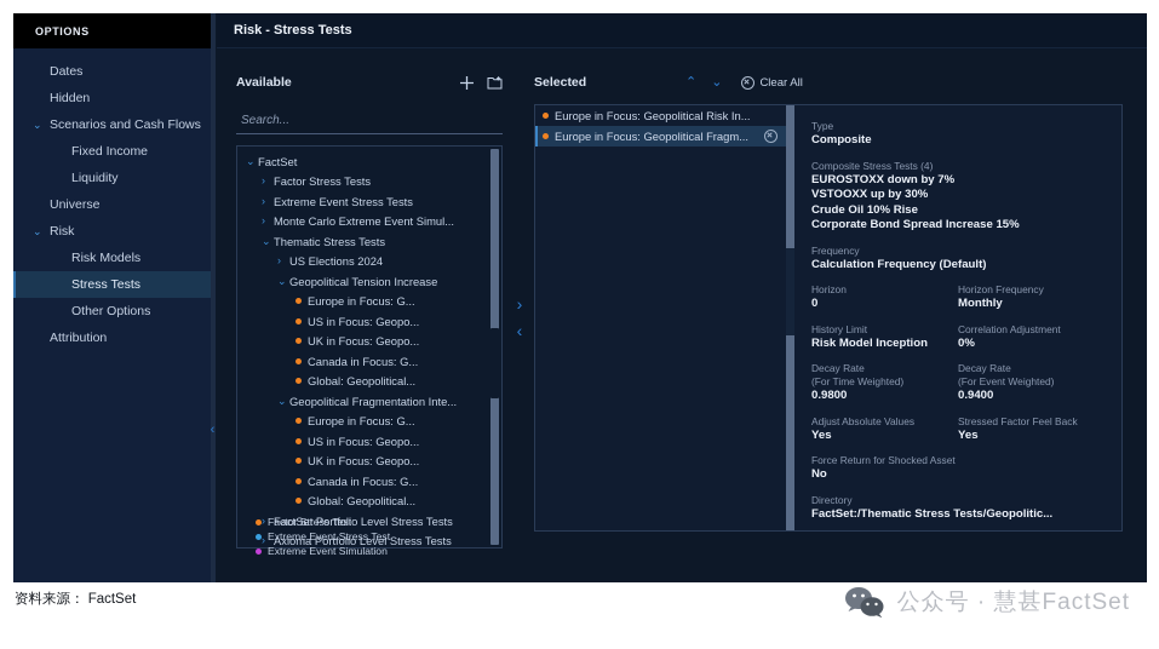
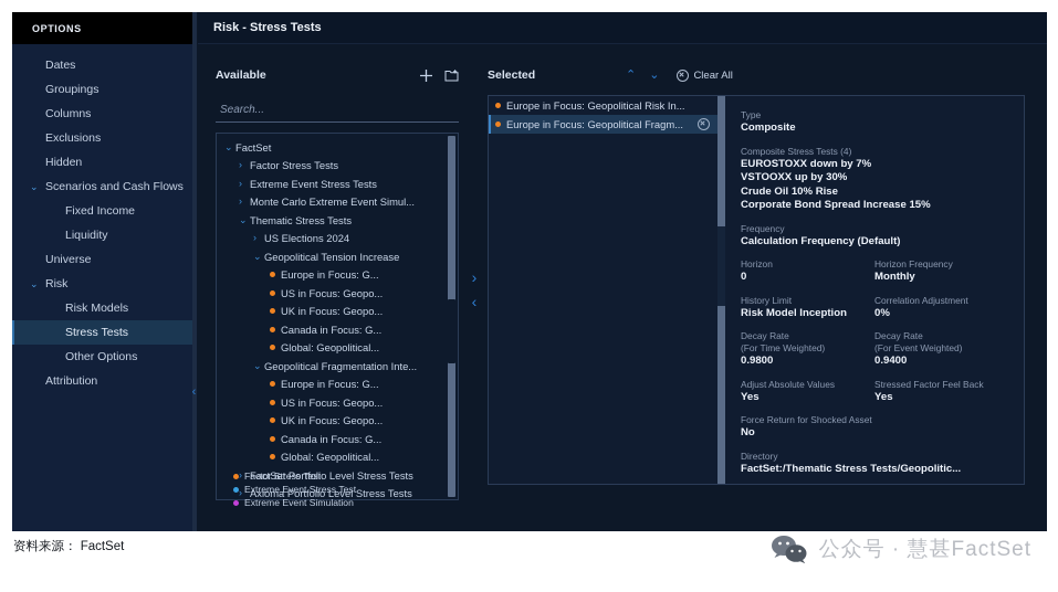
  OPTIONS
  Dates
+ Groupings
+ Columns
+ Exclusions
  Hidden
  ⌄
  Scenarios and Cash Flows
  Fixed Income
  Liquidity
  Universe
  ⌄
  Risk
  Risk Models
  Stress Tests
  Other Options
  Attribution
  ‹
  Risk - Stress Tests
  Available
  Search...
  ⌄
  FactSet
  ›
  Factor Stress Tests
  ›
  Extreme Event Stress Tests
  ›
  Monte Carlo Extreme Event Simul...
  ⌄
  Thematic Stress Tests
  ›
  US Elections 2024
  ⌄
  Geopolitical Tension Increase
  Europe in Focus: G...
  US in Focus: Geopo...
  UK in Focus: Geopo...
  Canada in Focus: G...
  Global: Geopolitical...
  ⌄
  Geopolitical Fragmentation Inte...
  Europe in Focus: G...
  US in Focus: Geopo...
  UK in Focus: Geopo...
  Canada in Focus: G...
  Global: Geopolitical...
  ›
  FactSet Portfolio Level Stress Tests
  ›
  Axioma Portfolio Level Stress Tests
  Factor Stress Test
  Extreme Event Stress Test
  Extreme Event Simulation
  ›
  ‹
  Selected
  ⌃
  ⌄
  Clear All
  Europe in Focus: Geopolitical Risk In...
  Europe in Focus: Geopolitical Fragm...
  Type
  Composite
  Composite Stress Tests (4)
  EUROSTOXX down by 7%
  VSTOOXX up by 30%
  Crude Oil 10% Rise
  Corporate Bond Spread Increase 15%
  Frequency
  Calculation Frequency (Default)
  Horizon
  0
  Horizon Frequency
  Monthly
  History Limit
  Risk Model Inception
  Correlation Adjustment
  0%
  Decay Rate
  (For Time Weighted)
  0.9800
  Decay Rate
  (For Event Weighted)
  0.9400
  Adjust Absolute Values
  Yes
  Stressed Factor Feel Back
  Yes
  Force Return for Shocked Asset
  No
  Directory
  FactSet:/Thematic Stress Tests/Geopolitic...
  资料来源： FactSet
  公众号 · 慧甚FactSet
